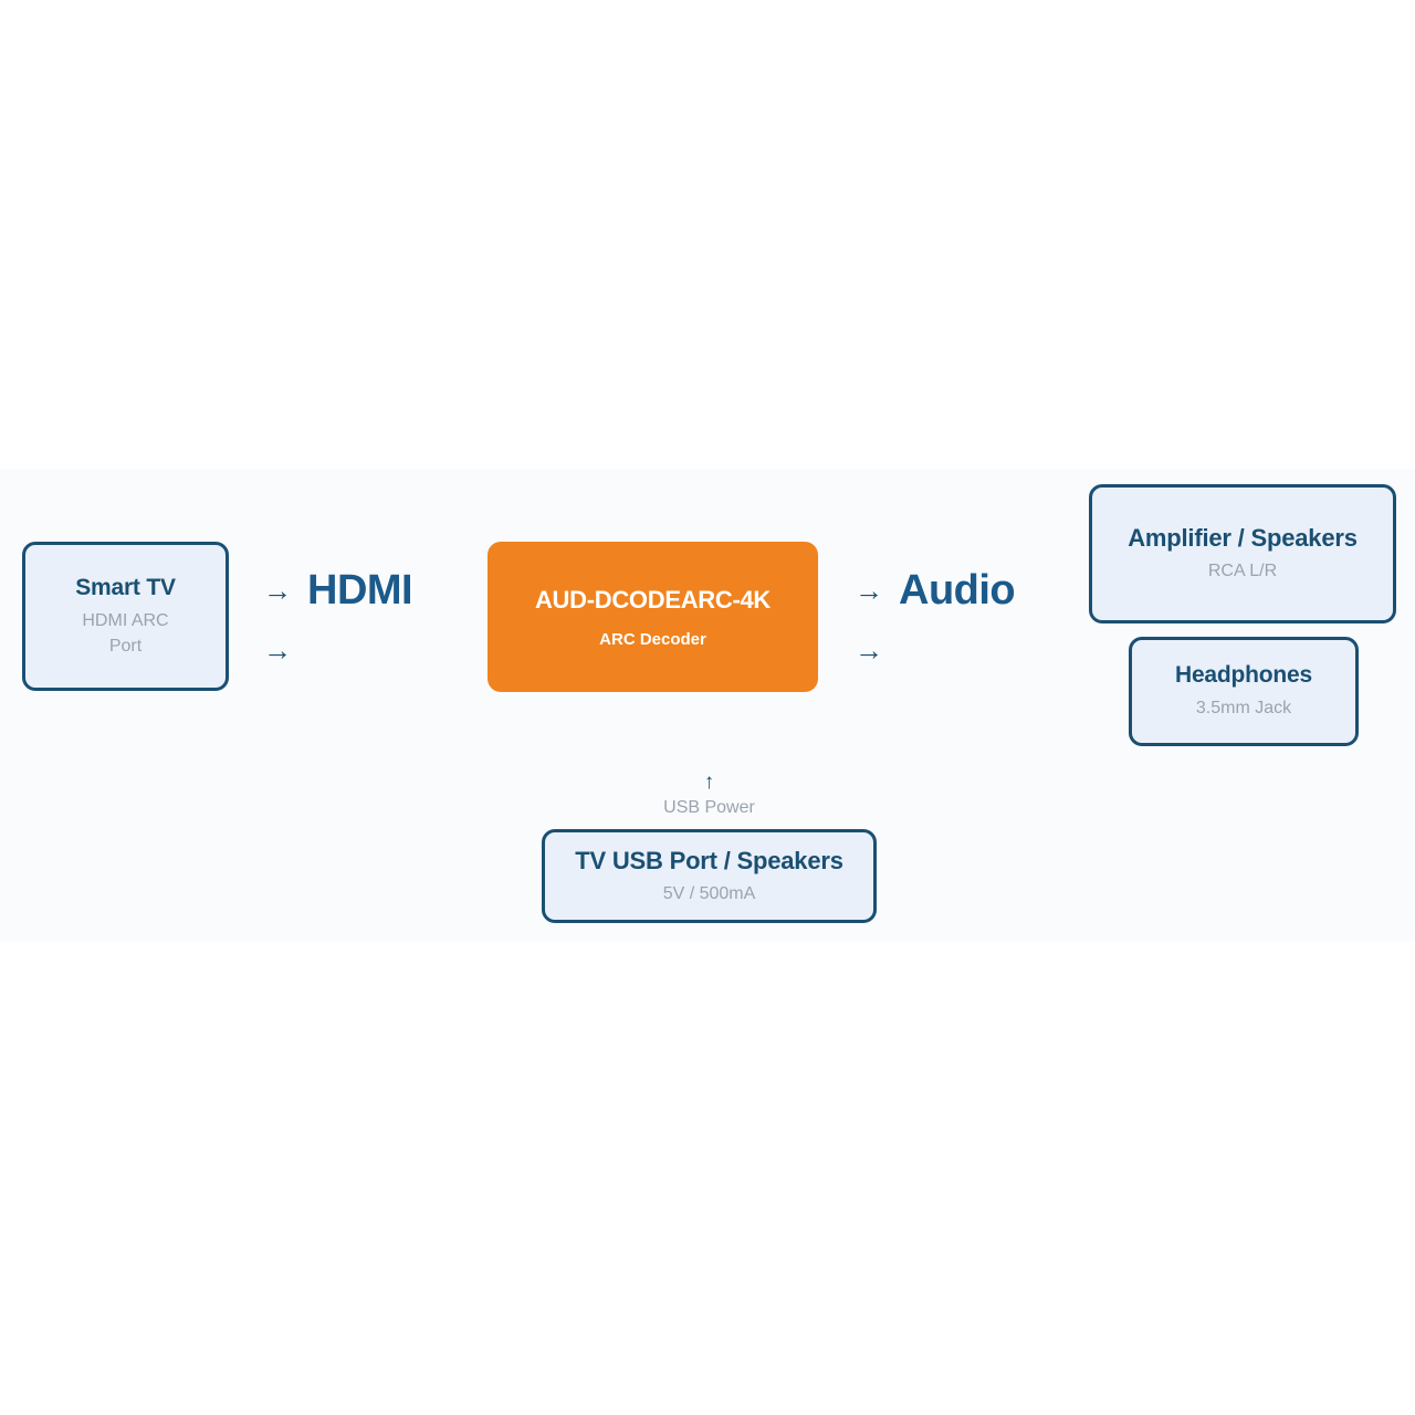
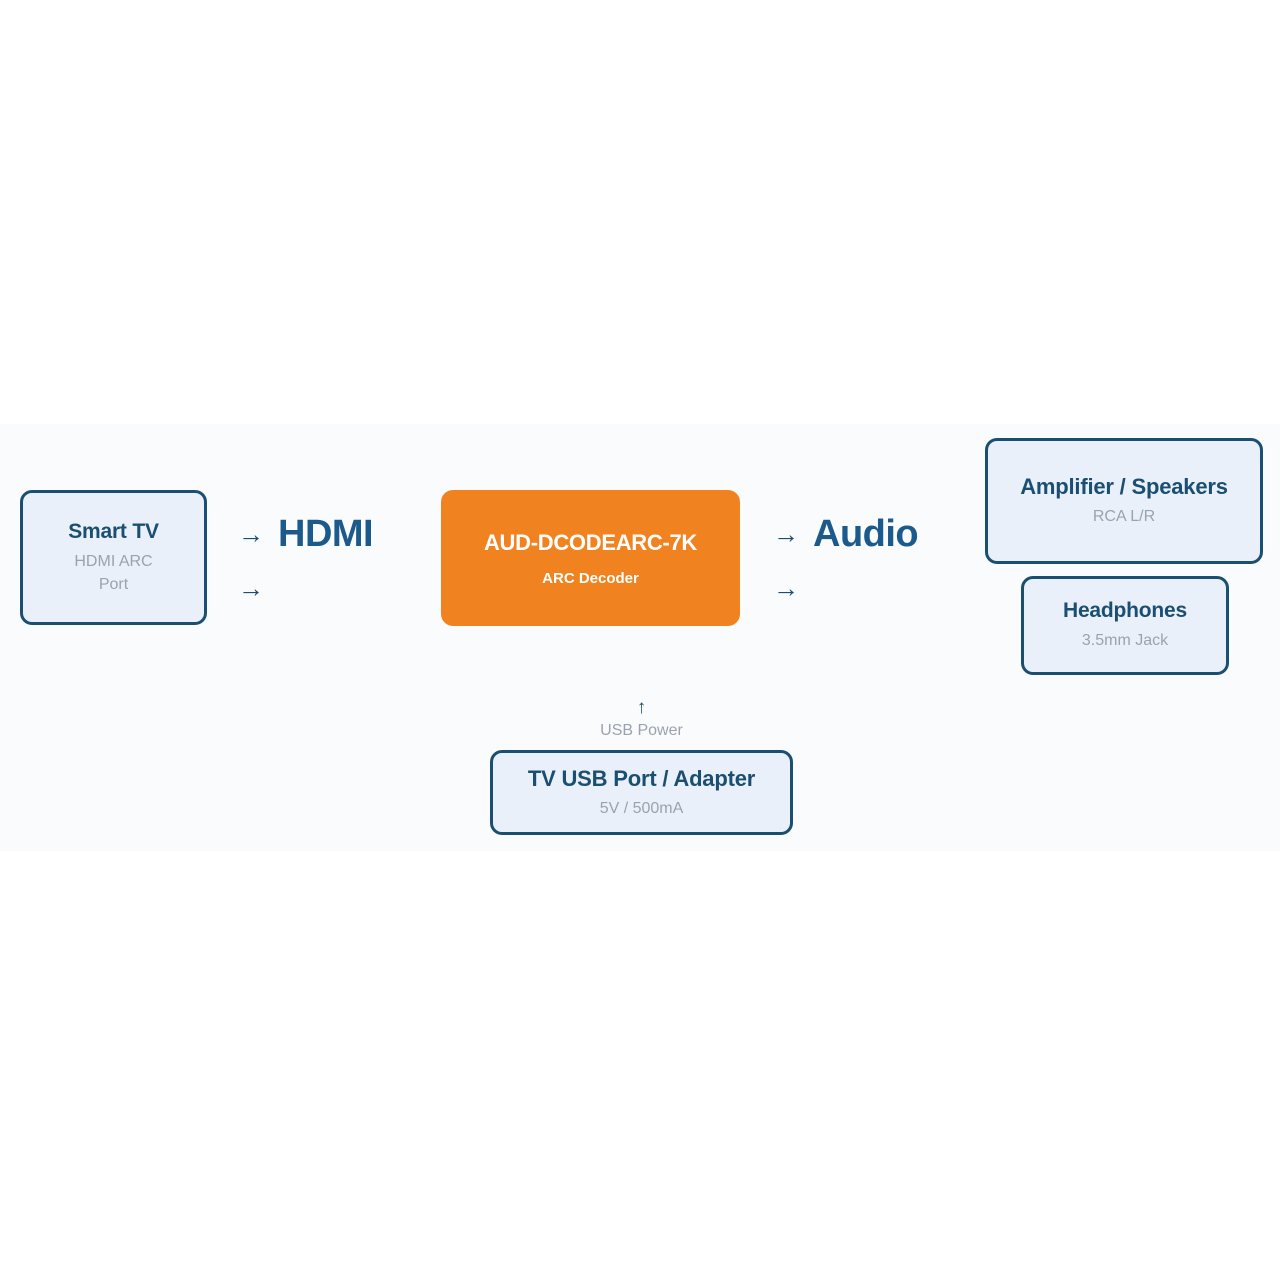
  Smart TV
  HDMI ARC
  Port
  →
  HDMI
  →
- AUD-DCODEARC-4K
+ AUD-DCODEARC-7K
  ARC Decoder
  →
  Audio
  →
  Amplifier / Speakers
  RCA L/R
  Headphones
  3.5mm Jack
  ↑
  USB Power
- TV USB Port / Speakers
+ TV USB Port / Adapter
  5V / 500mA
